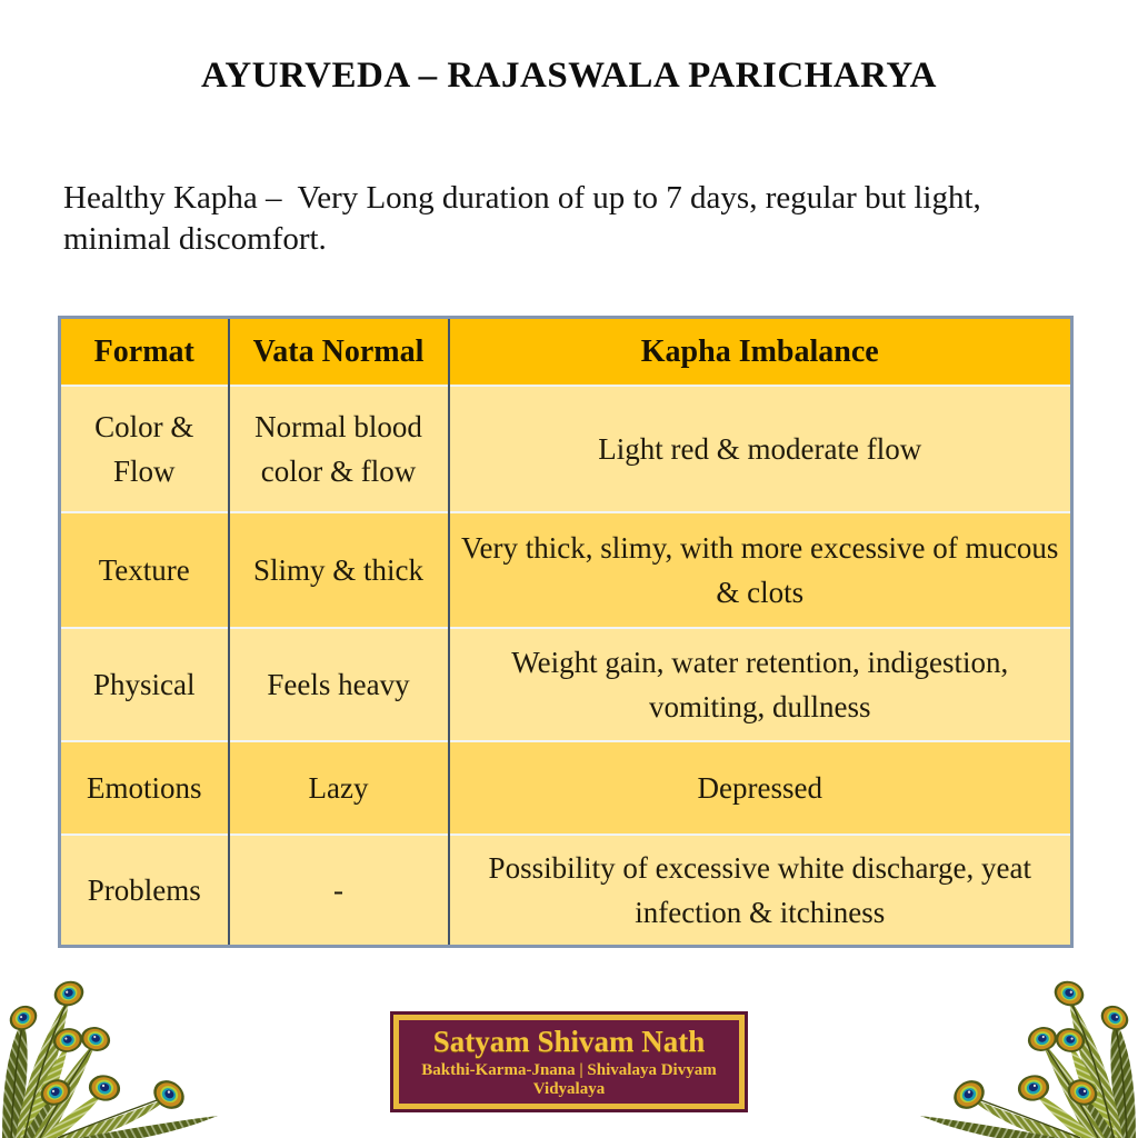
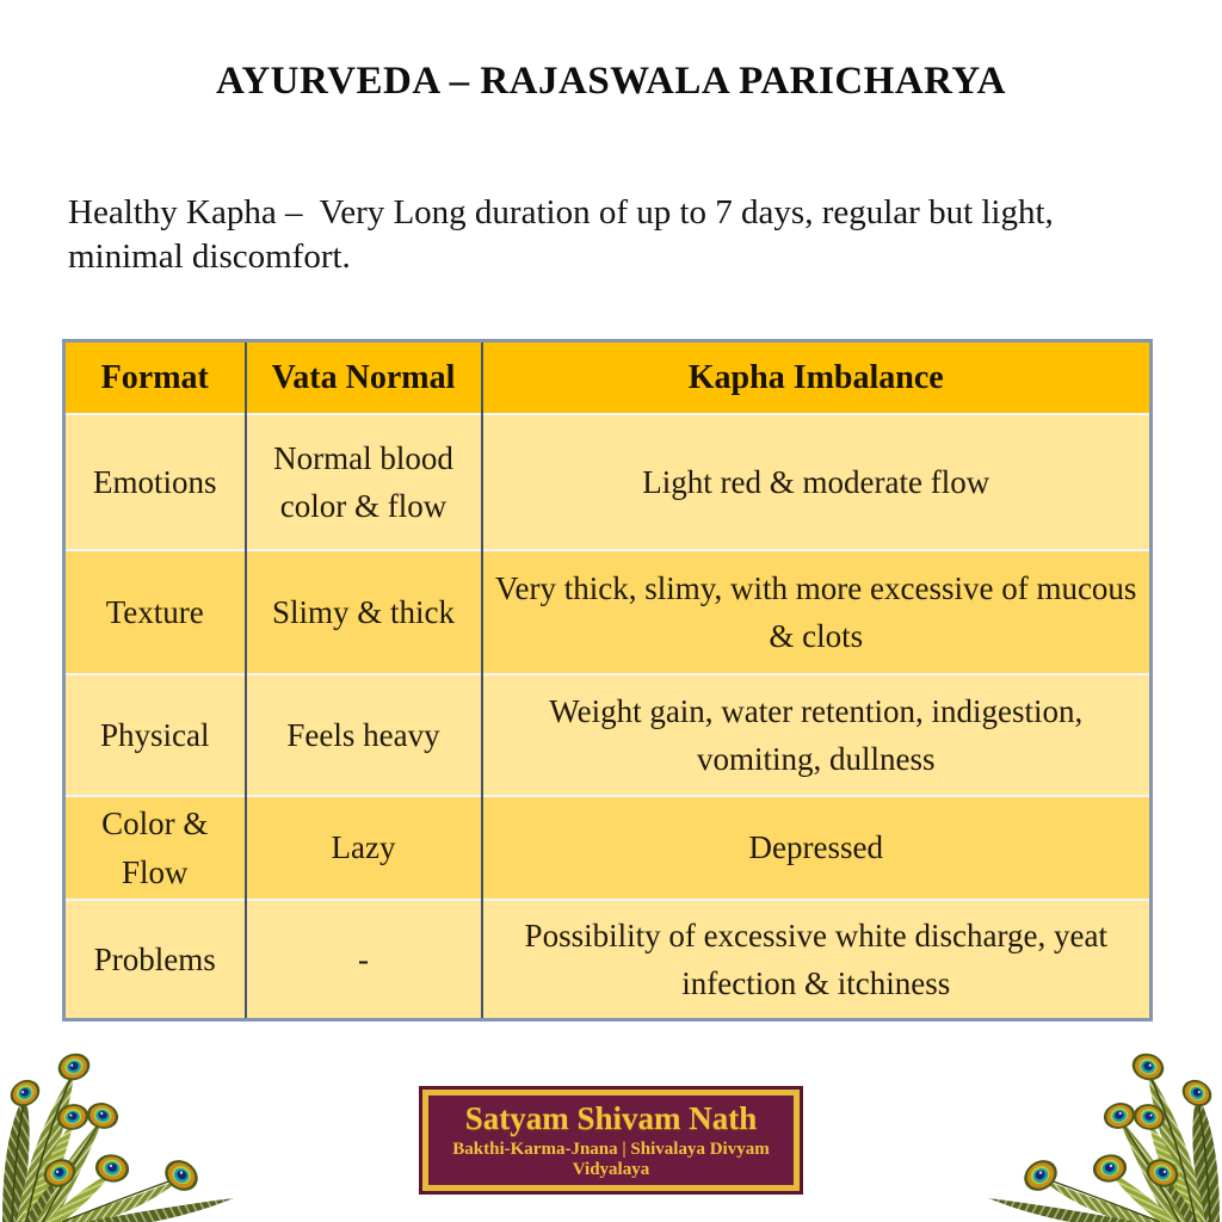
  AYURVEDA – RAJASWALA PARICHARYA
  Healthy Kapha – Very Long duration of up to 7 days, regular but light, minimal discomfort.
  Format	Vata Normal	Kapha Imbalance
- Color & Flow	Normal blood color & flow	Light red & moderate flow
+ Emotions	Normal blood color & flow	Light red & moderate flow
  Texture	Slimy & thick	Very thick, slimy, with more excessive of mucous & clots
  Physical	Feels heavy	Weight gain, water retention, indigestion, vomiting, dullness
- Emotions	Lazy	Depressed
+ Color & Flow	Lazy	Depressed
  Problems	-	Possibility of excessive white discharge, yeat infection & itchiness
  Satyam Shivam Nath
  Bakthi-Karma-Jnana | Shivalaya Divyam Vidyalaya
